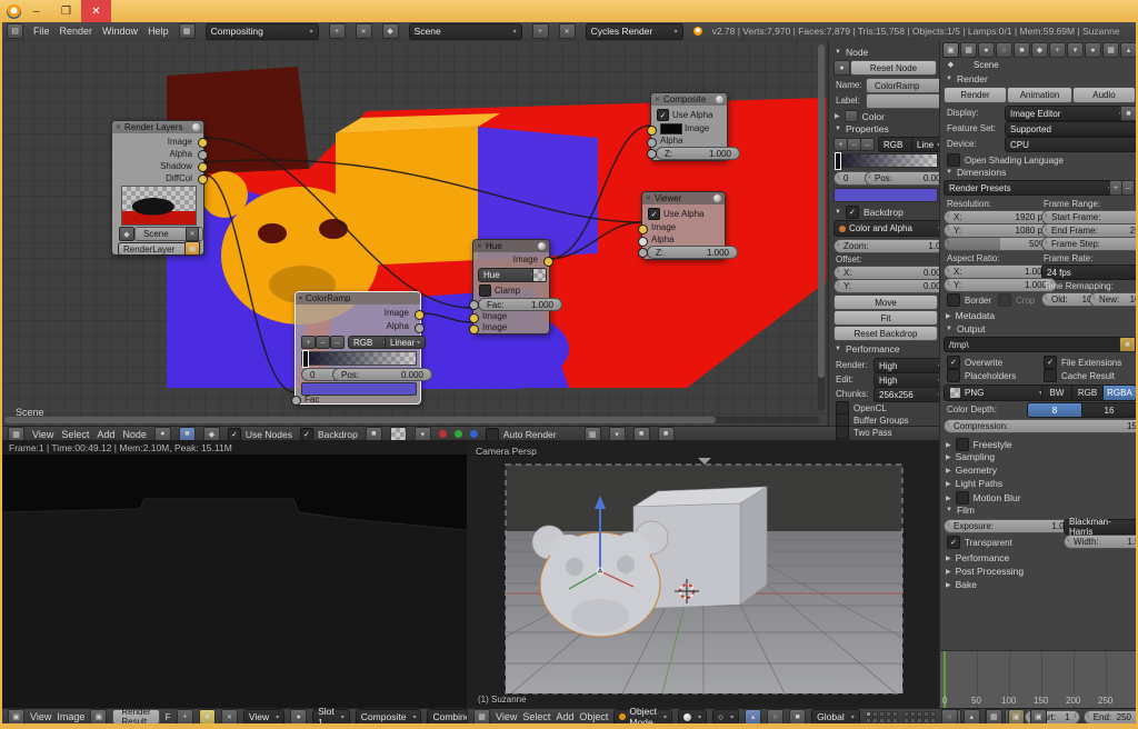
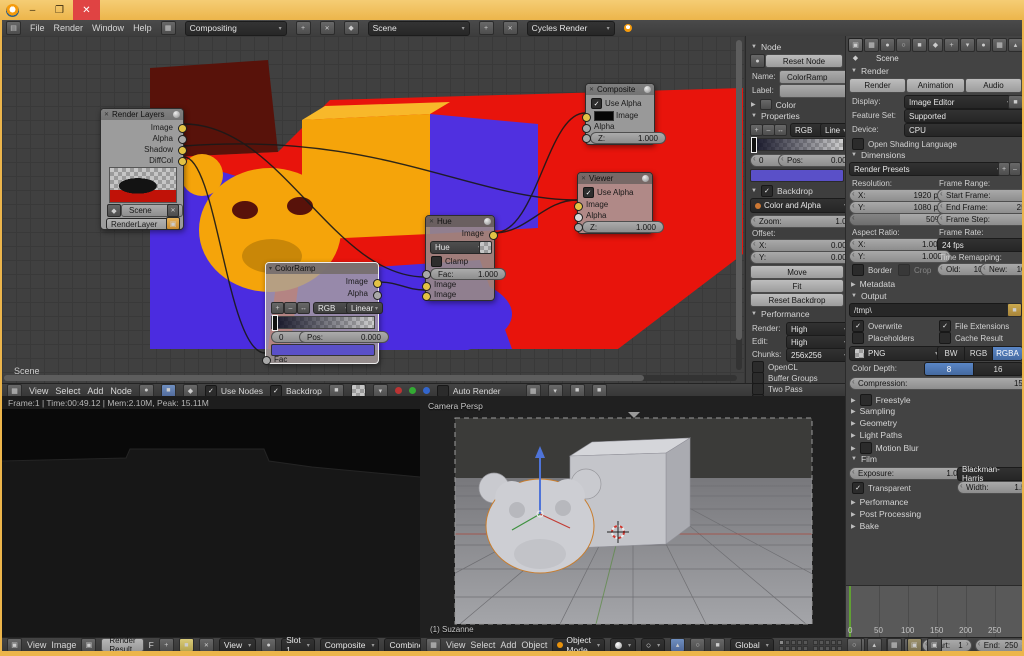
  –
  ❐
  ✕
  File
  Render
  Window
  Help
  Compositing
  Scene
  Cycles Render
- v2.78 | Verts:7,970 | Faces:7,879 | Tris:15,758 | Objects:1/5 | Lamps:0/1 | Mem:59.69M | Suzanne
  Render Layers
  Image
  Alpha
  Shadow
  DiffCol
  Scene
  RenderLayer
  ColorRamp
  Image
  Alpha
  RGB
  Linear
  0
  Pos:
  0.000
  Fac
  Hue
  Image
  Hue
  Clamp
  Fac:
  1.000
  Image
  Image
  Composite
  Use Alpha
  Image
  Alpha
  Z:
  1.000
  Viewer
  Use Alpha
  Image
  Alpha
  Z:
  1.000
  Scene
  View
  Select
  Add
  Node
  Use Nodes
  Backdrop
  Auto Render
  Node
  Reset Node
  Name:
  ColorRamp
  Label:
  Color
  Properties
  RGB
  Line
  0
  Pos:
  Backdrop
  Color and Alpha
  Zoom:
  Offset:
  X:
  Y:
  Move
  Fit
  Reset Backdrop
  Performance
  Render:
  High
  Edit:
  High
  Chunks:
  OpenCL
  256x256
  Buffer Groups
  Two Pass
  Scene
  Render
  Render
  Animation
  Audio
  Display:
  Image Editor
  Feature Set:
  Supported
  Device:
  CPU
  Open Shading Language
  Dimensions
  Render Presets
  Resolution:
  Frame Range:
  X:
  1920 p
  Start Frame:
  Y:
  1080 p
  End Frame:
  Frame Step:
  Aspect Ratio:
  Frame Rate:
  X:
  1.00
  24 fps
  Y:
  1.000
  Time Remapping:
  Border
  Crop
  Old:
  New:
  Metadata
  Output
  /tmp\
  Overwrite
  File Extensions
  Placeholders
  Cache Result
  PNG
  BW
  RGB
  RGBA
  Color Depth:
  8
  16
  Compression:
  Freestyle
  Sampling
  Geometry
  Light Paths
  Motion Blur
  Film
  Exposure:
  1.0
  Blackman-Harris
  Transparent
  Width:
  Performance
  Post Processing
  Bake
  0
  50
  100
  150
  200
  250
  1
  End:
  250
  Frame:1 | Time:00:49.12 | Mem:2.10M, Peak: 15.11M
  View
  Image
  Render Result
  F
  View
  Slot 1
  Composite
  Combin
  Camera Persp
  (1) Suzanne
  View
  Select
  Add
  Object
  Object Mode
  Global
